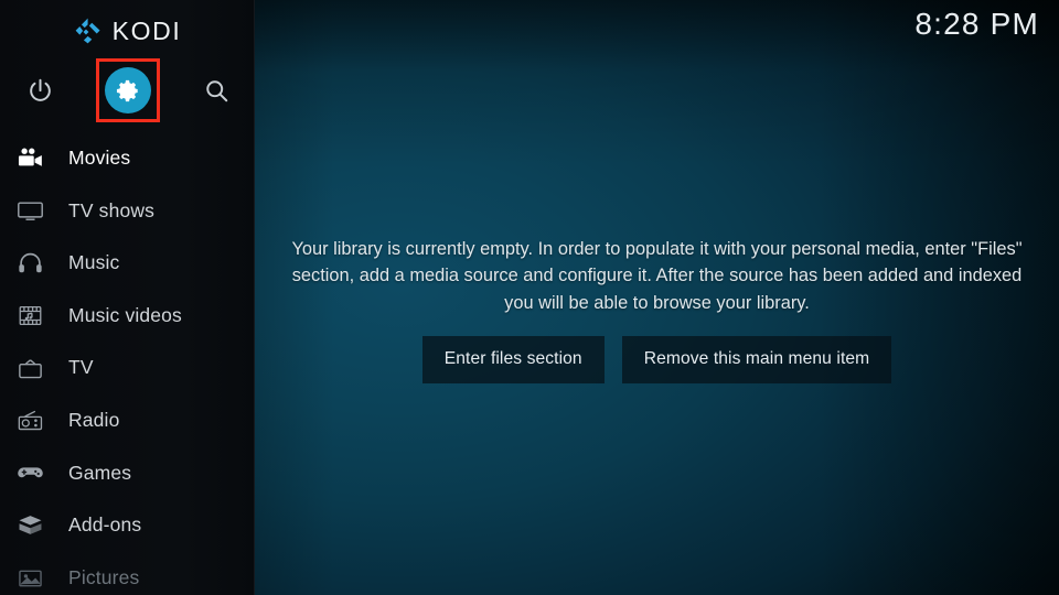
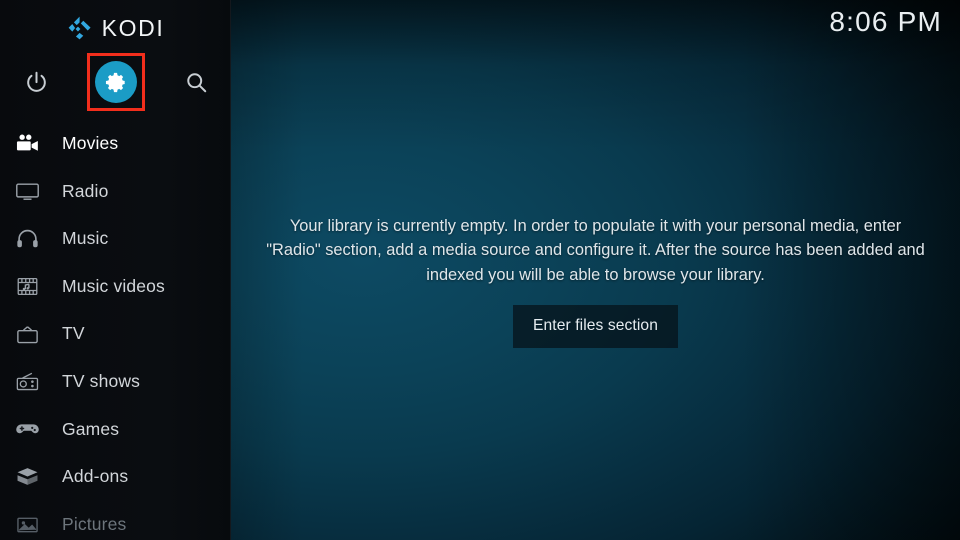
  KODI
  Movies
- TV shows
+ Radio
  Music
  Music videos
  TV
- Radio
+ TV shows
  Games
  Add-ons
  Pictures
- 8:28 PM
+ 8:06 PM
- Your library is currently empty. In order to populate it with your personal media, enter "Files" section, add a media source and configure it. After the source has been added and indexed you will be able to browse your library.
+ Your library is currently empty. In order to populate it with your personal media, enter "Radio" section, add a media source and configure it. After the source has been added and indexed you will be able to browse your library.
  Enter files section
- Remove this main menu item
